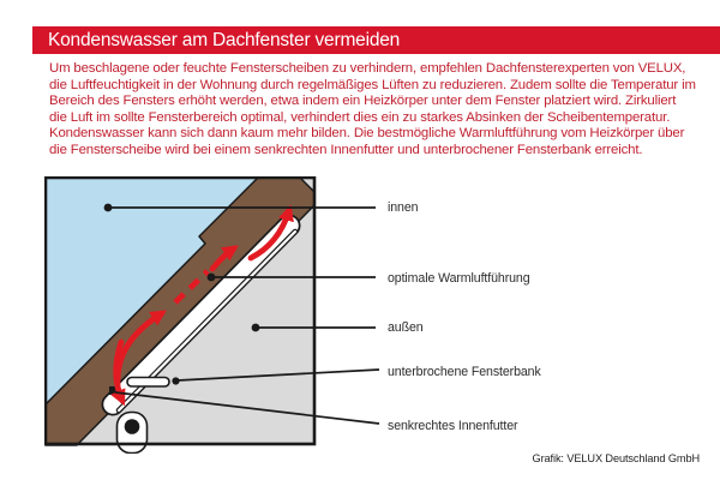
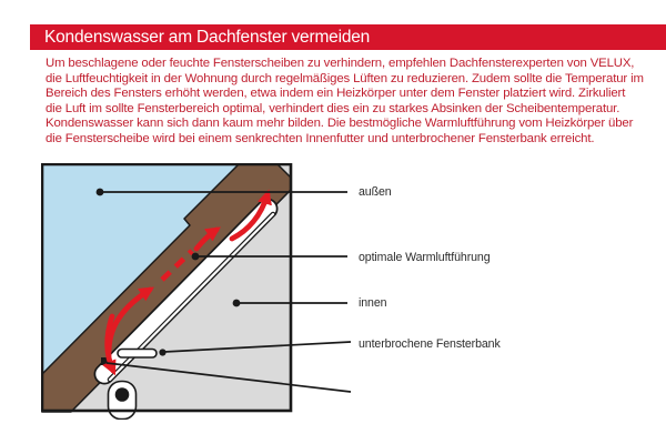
  Kondenswasser am Dachfenster vermeiden
  Um beschlagene oder feuchte Fensterscheiben zu verhindern, empfehlen Dachfensterexperten von VELUX, die Luftfeuchtigkeit in der Wohnung durch regelmäßiges Lüften zu reduzieren. Zudem sollte die Temperatur im Bereich des Fensters erhöht werden, etwa indem ein Heizkörper unter dem Fenster platziert wird. Zirkuliert die Luft im sollte Fensterbereich optimal, verhindert dies ein zu starkes Absinken der Scheibentemperatur. Kondenswasser kann sich dann kaum mehr bilden. Die bestmögliche Warmluftführung vom Heizkörper über die Fensterscheibe wird bei einem senkrechten Innenfutter und unterbrochener Fensterbank erreicht.
- innen
+ außen
  optimale Warmluftführung
- außen
+ innen
  unterbrochene Fensterbank
- senkrechtes Innenfutter
- Grafik: VELUX Deutschland GmbH
